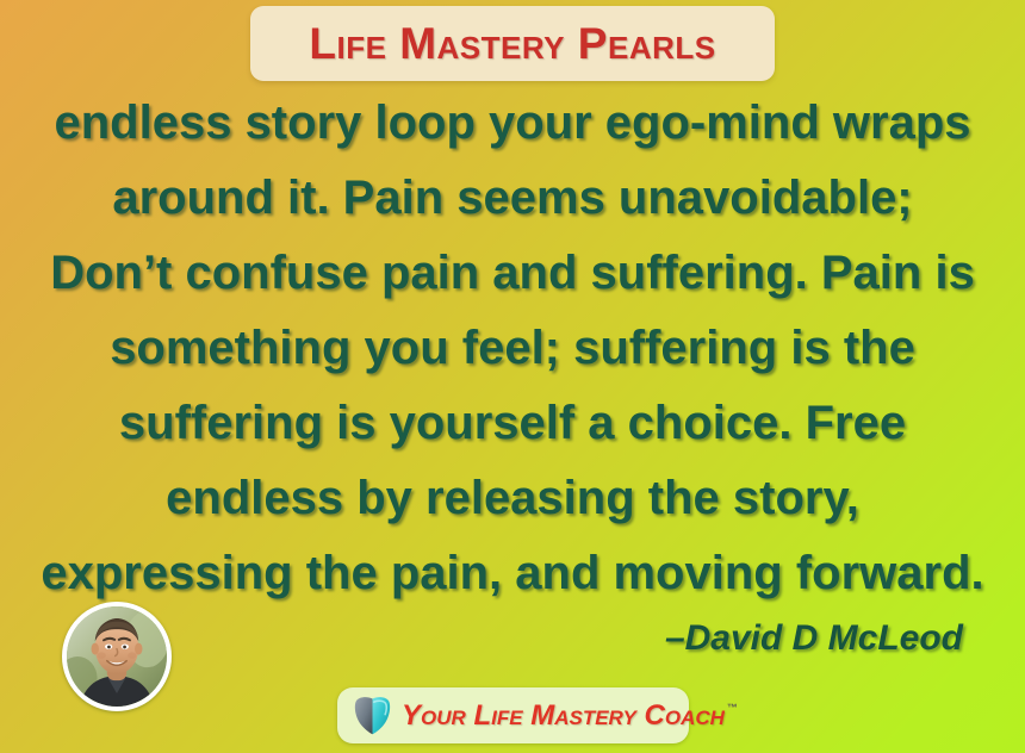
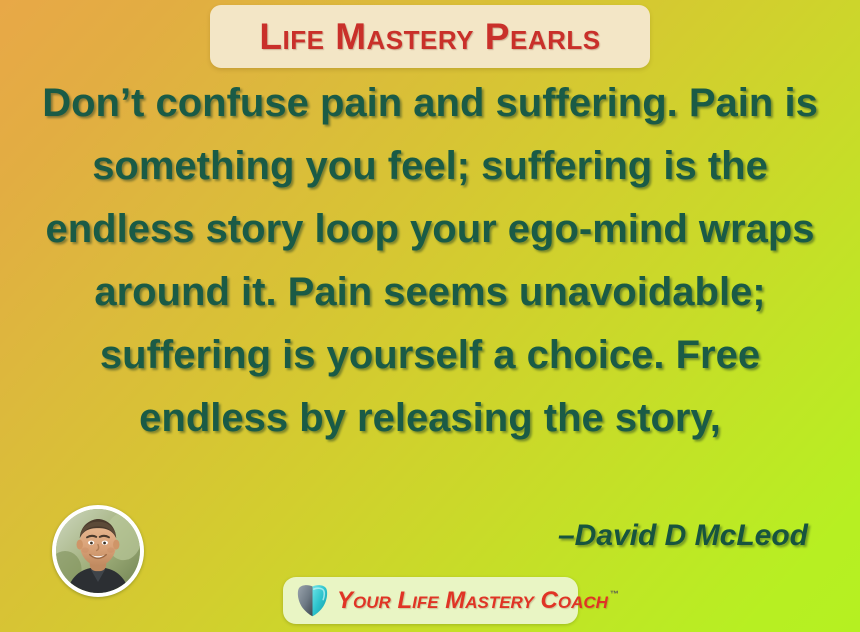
  Life Mastery Pearls
- endless story loop your ego-mind wraps
+ Don’t confuse pain and suffering. Pain is
- around it. Pain seems unavoidable;
+ something you feel; suffering is the
- Don’t confuse pain and suffering. Pain is
+ endless story loop your ego-mind wraps
- something you feel; suffering is the
+ around it. Pain seems unavoidable;
  suffering is yourself a choice. Free
  endless by releasing the story,
- expressing the pain, and moving forward.
  –David D McLeod
  Your Life Mastery Coach
  ™
